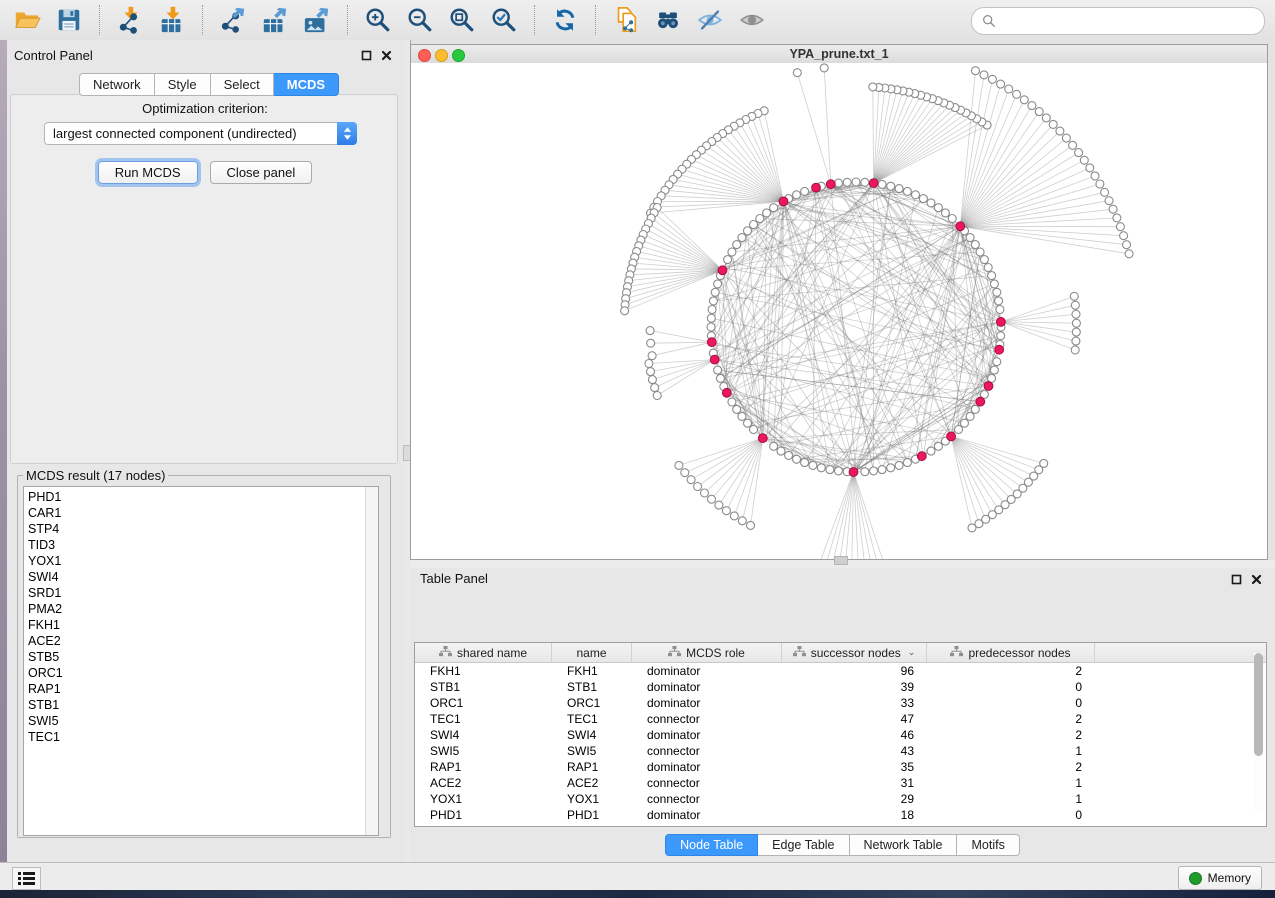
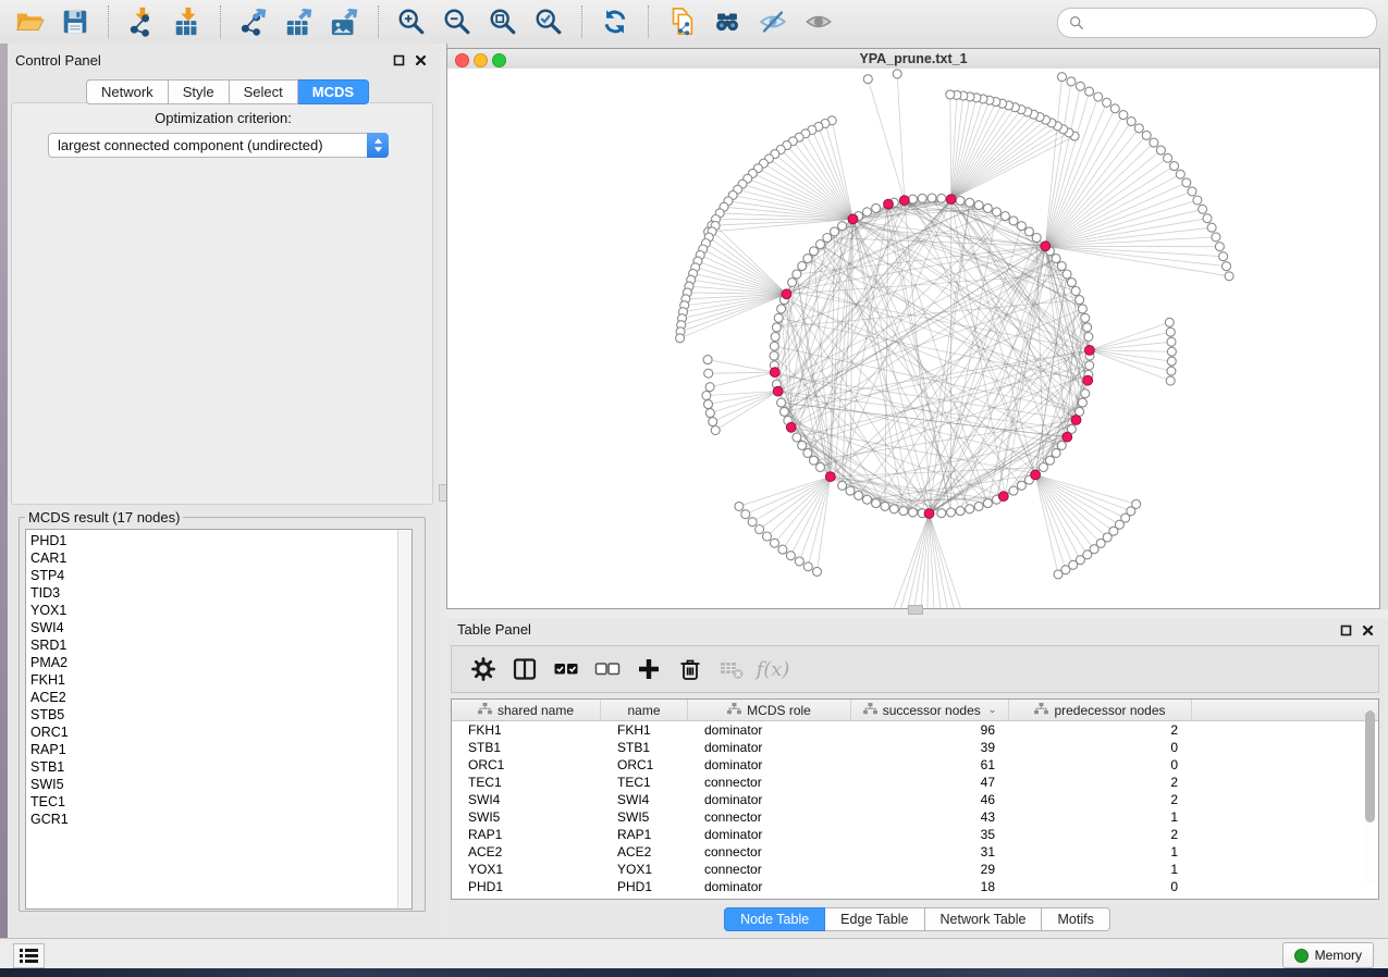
  Control Panel
  Network
  Style
  Select
  MCDS
  Optimization criterion:
  largest connected component (undirected)
- Run MCDS
- Close panel
  MCDS result (17 nodes)
  PHD1
  CAR1
  STP4
  TID3
  YOX1
  SWI4
  SRD1
  PMA2
  FKH1
  ACE2
  STB5
  ORC1
  RAP1
  STB1
  SWI5
  TEC1
+ GCR1
  YPA_prune.txt_1
  Table Panel
+ f(x)
  shared name
  name
  MCDS role
  successor nodes
  ⌄
  predecessor nodes
  FKH1
  FKH1
  dominator
  96
  2
  STB1
  STB1
  dominator
  39
  0
  ORC1
  ORC1
  dominator
- 33
+ 61
  0
  TEC1
  TEC1
  connector
  47
  2
  SWI4
  SWI4
  dominator
  46
  2
  SWI5
  SWI5
  connector
  43
  1
  RAP1
  RAP1
  dominator
  35
  2
  ACE2
  ACE2
  connector
  31
  1
  YOX1
  YOX1
  connector
  29
  1
  PHD1
  PHD1
  dominator
  18
  0
  Node Table
  Edge Table
  Network Table
  Motifs
  Memory
